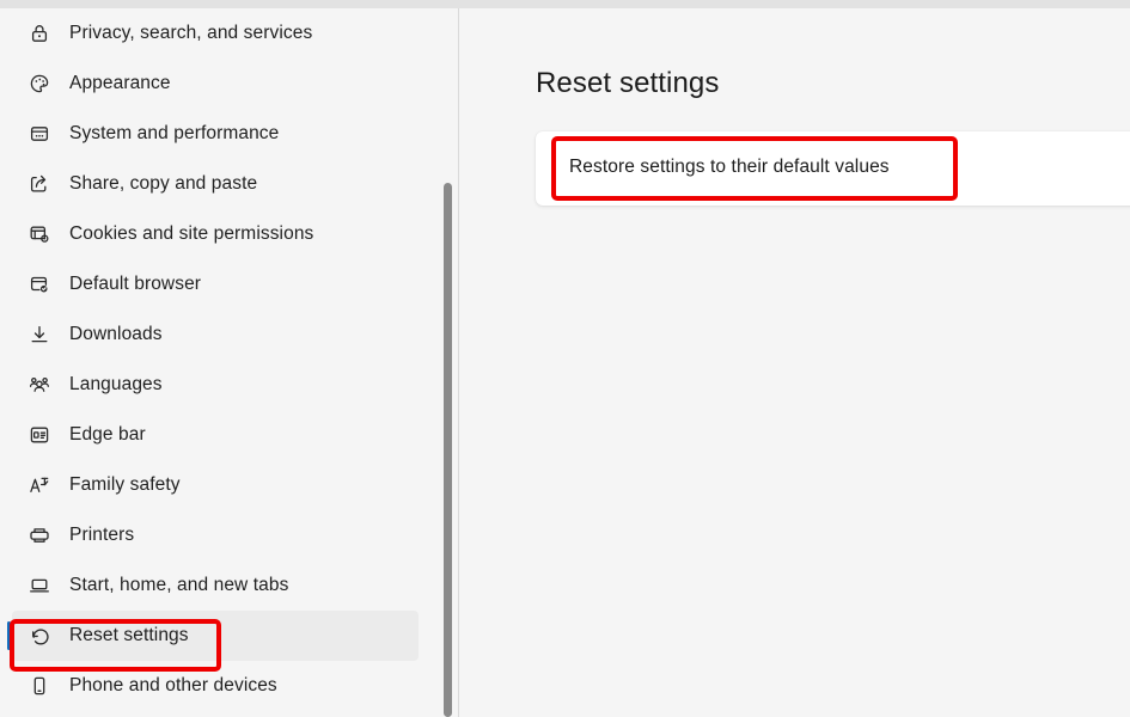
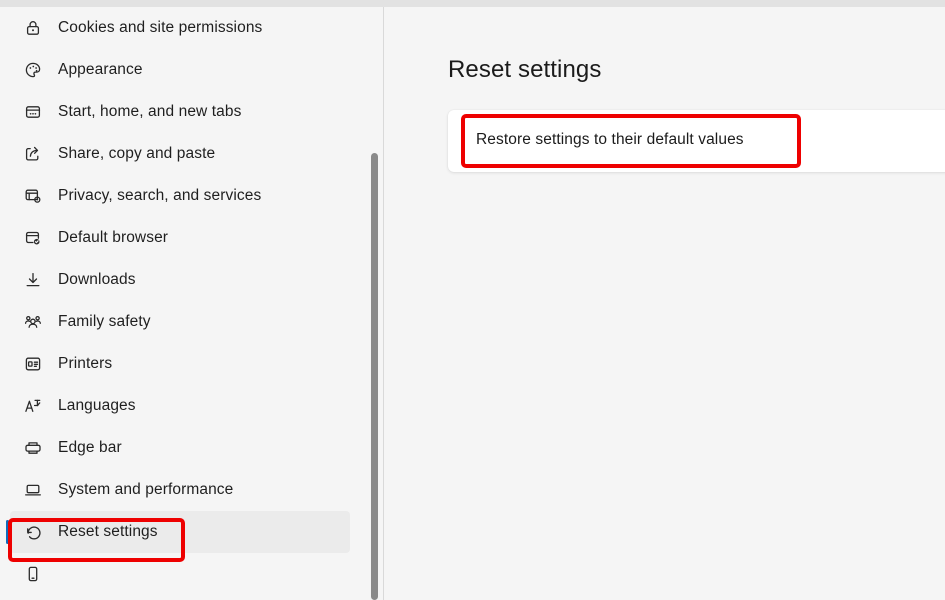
- Privacy, search, and services
+ Cookies and site permissions
  Appearance
- System and performance
+ Start, home, and new tabs
  Share, copy and paste
- Cookies and site permissions
+ Privacy, search, and services
  Default browser
  Downloads
- Languages
+ Family safety
- Edge bar
+ Printers
- Family safety
+ Languages
- Printers
+ Edge bar
- Start, home, and new tabs
+ System and performance
  Reset settings
- Phone and other devices
  Reset settings
  Restore settings to their default values
